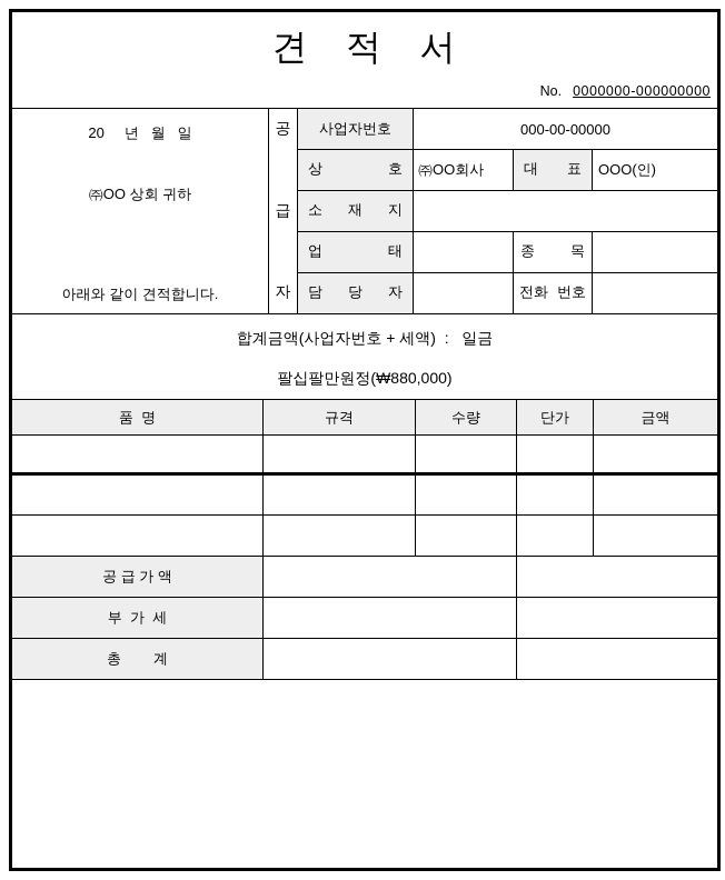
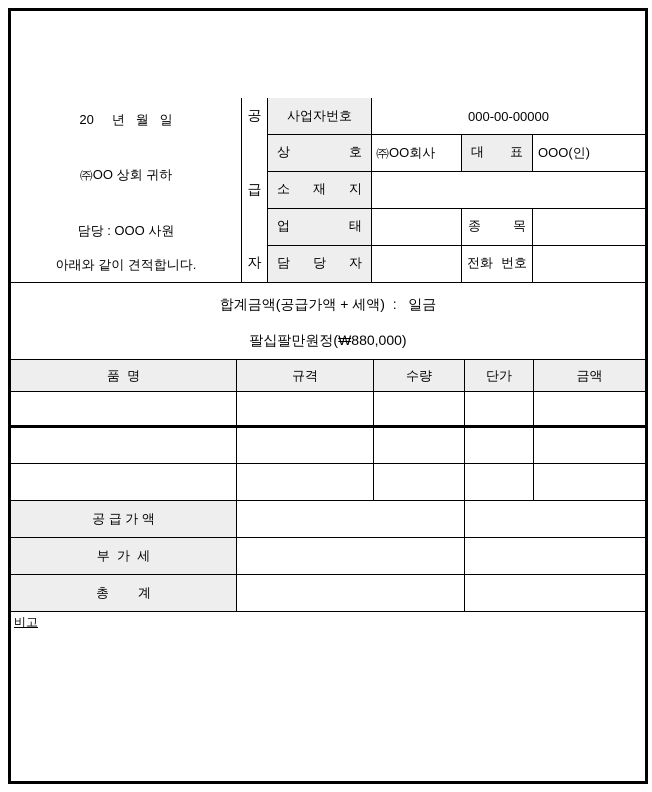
- 견 적 서
- No. 0000000-000000000
  20 년 월 일
  ㈜OO 상회 귀하
+ 담당 : OOO 사원
  아래와 같이 견적합니다.
  공
  급
  자
  사업자번호
  000-00-00000
  상 호
  ㈜OO회사
  대 표
  OOO(인)
  소 재 지
  업 태
  종 목
  담 당 자
  전화 번호
- 합계금액(사업자번호 + 세액) : 일금
+ 합계금액(공급가액 + 세액) : 일금
  팔십팔만원정(₩880,000)
  품 명
  규격
  수량
  단가
  금액
  공 급 가 액
  부 가 세
  총 계
+ 비고
